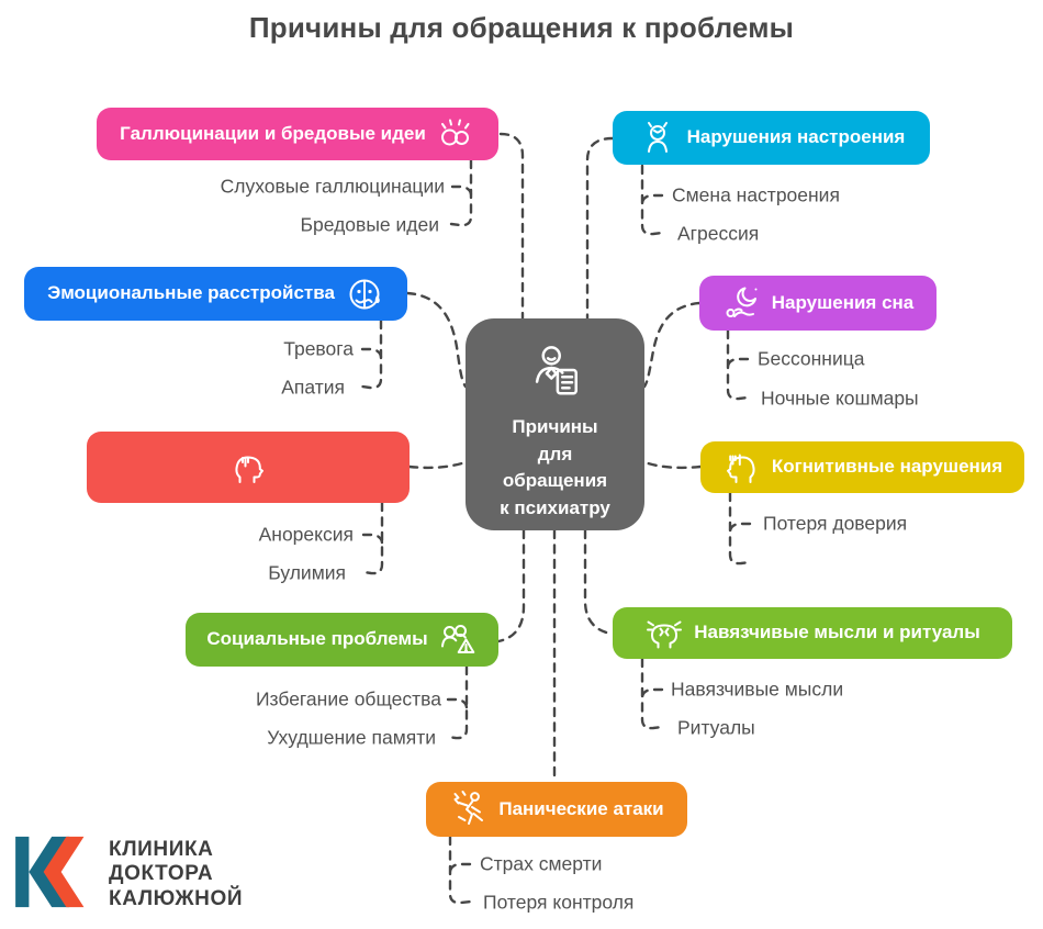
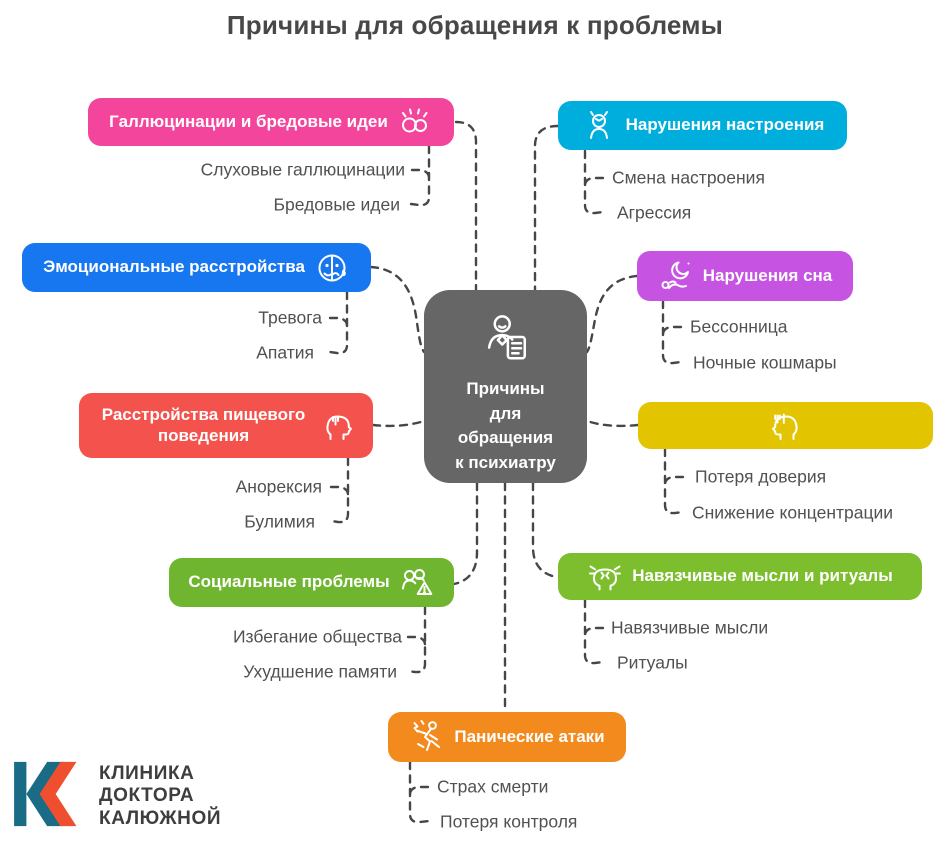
  Причины для обращения к проблемы
  Причины
  для
  обращения
  к психиатру
  Галлюцинации и бредовые идеи
  Слуховые галлюцинации
  Бредовые идеи
  Эмоциональные расстройства
  Тревога
  Апатия
+ Расстройства пищевого поведения
  Анорексия
  Булимия
  Социальные проблемы
  Избегание общества
  Ухудшение памяти
  Нарушения настроения
  Смена настроения
  Агрессия
  Нарушения сна
  Бессонница
  Ночные кошмары
- Когнитивные нарушения
  Потеря доверия
+ Снижение концентрации
  Навязчивые мысли и ритуалы
  Навязчивые мысли
  Ритуалы
  Панические атаки
  Страх смерти
  Потеря контроля
  КЛИНИКА
  ДОКТОРА
  КАЛЮЖНОЙ
